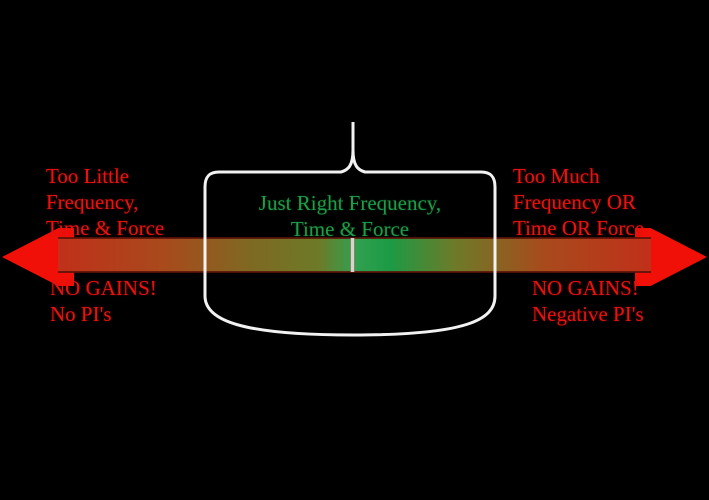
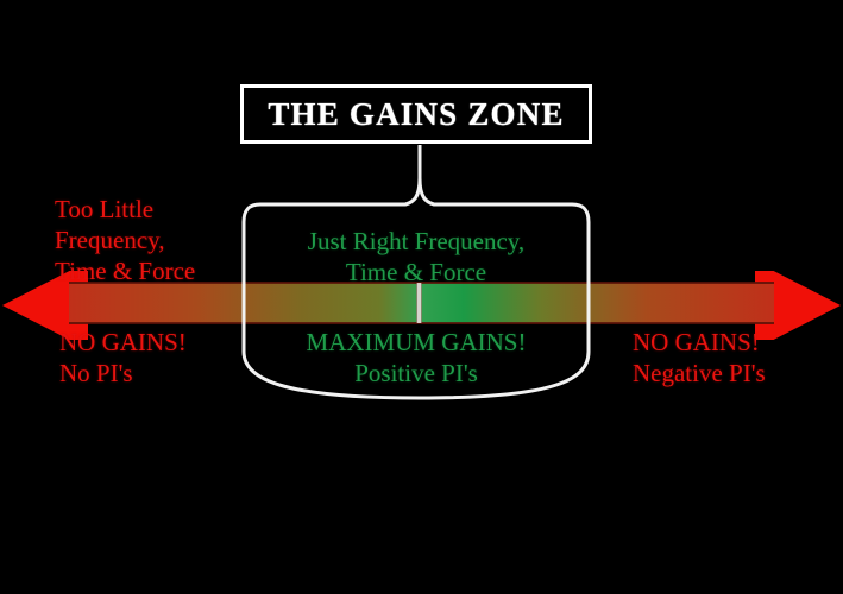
+ THE GAINS ZONE
  Too Little
  Frequency,
  Time & Force
  Just Right Frequency,
  Time & Force
- Too Much
- Frequency OR
- Time OR Force
  NO GAINS!
  No PI's
+ MAXIMUM GAINS!
+ Positive PI's
  NO GAINS!
  Negative PI's
